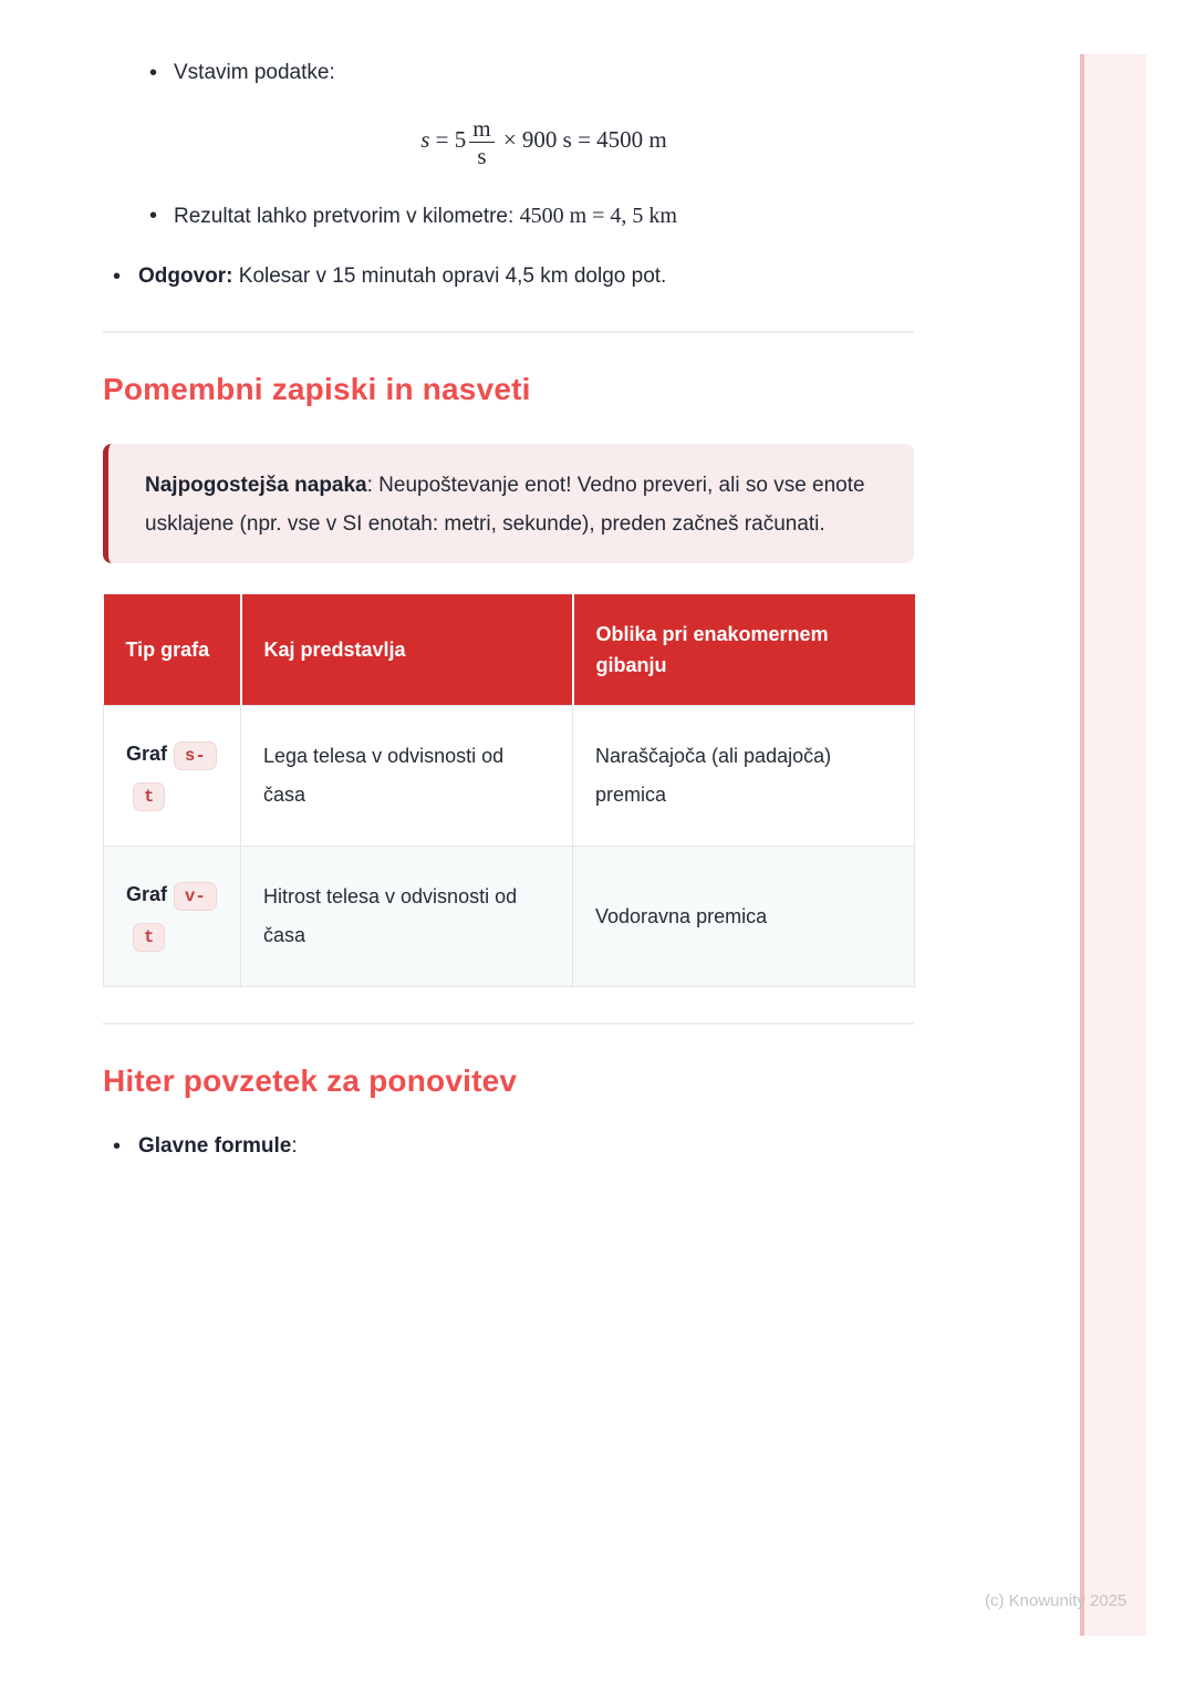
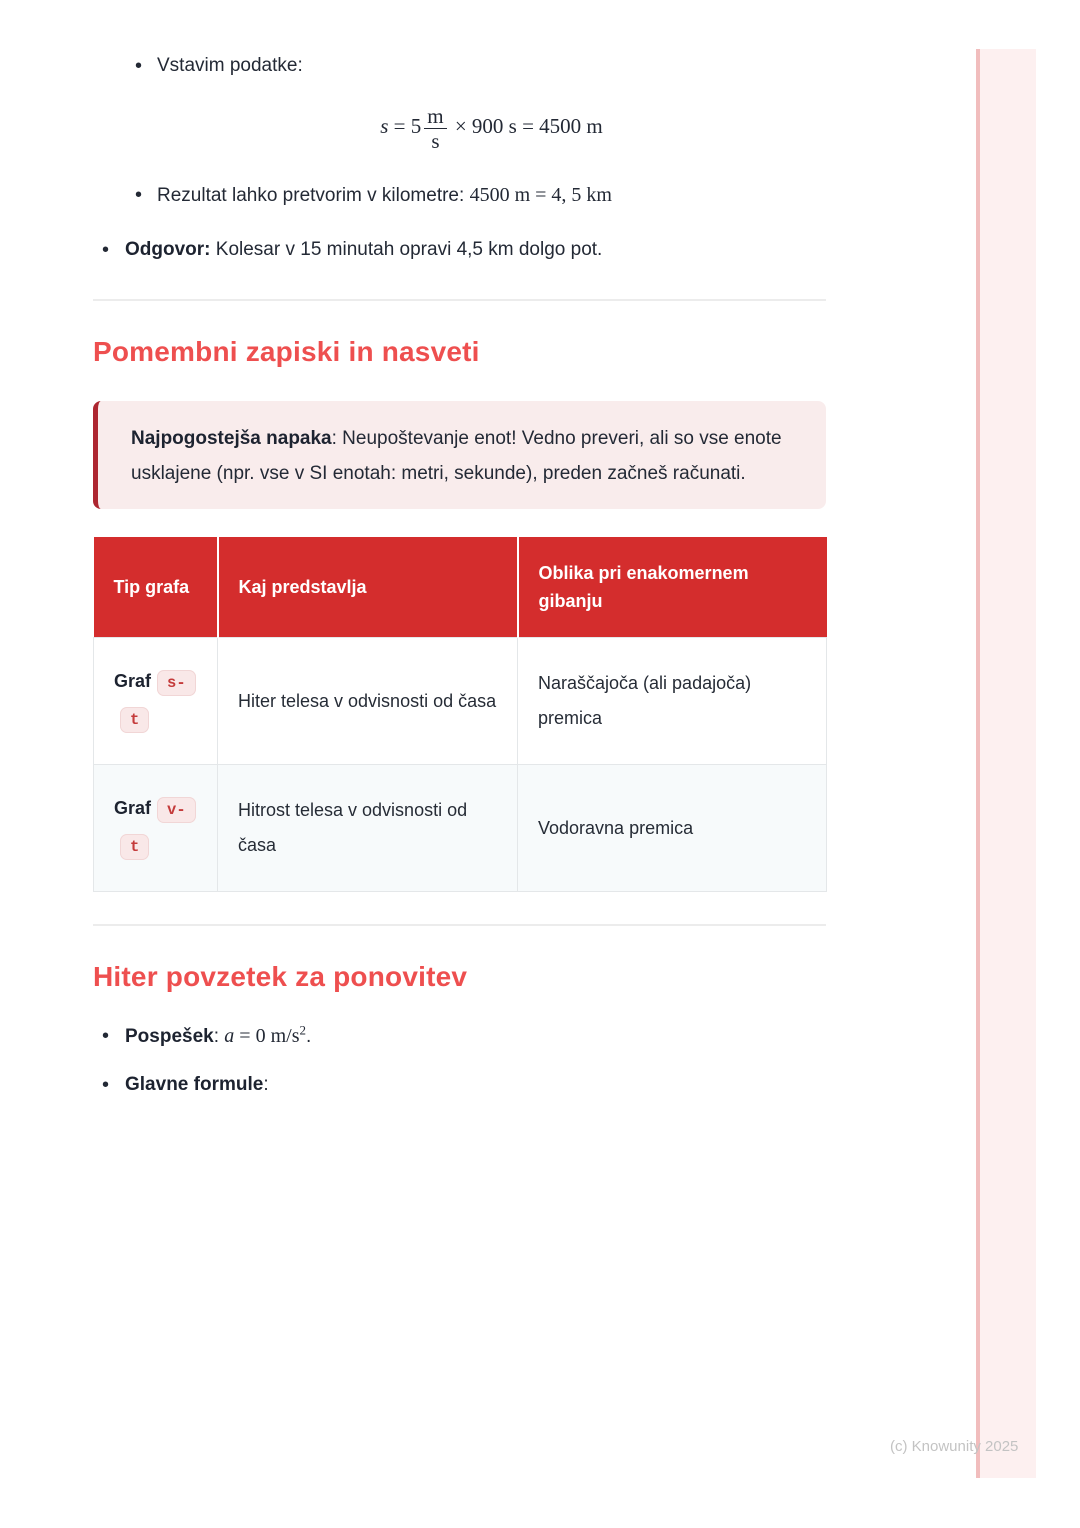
  Vstavim podatke:
  s = 5
  m
  s
  × 900 s = 4500 m
  Rezultat lahko pretvorim v kilometre: 4500 m = 4, 5 km
  Odgovor: Kolesar v 15 minutah opravi 4,5 km dolgo pot.
  Pomembni zapiski in nasveti
  Najpogostejša napaka: Neupoštevanje enot! Vedno preveri, ali so vse enote usklajene (npr. vse v SI enotah: metri, sekunde), preden začneš računati.
  Tip grafa	Kaj predstavlja	Oblika pri enakomernem gibanju
- Graf s-t	Lega telesa v odvisnosti od časa	Naraščajoča (ali padajoča) premica
+ Graf s-t	Hiter telesa v odvisnosti od časa	Naraščajoča (ali padajoča) premica
  Graf v-t	Hitrost telesa v odvisnosti od časa	Vodoravna premica
  Hiter povzetek za ponovitev
+ Pospešek: a = 0 m/s2.
  Glavne formule:
  (c) Knowunity 2025
